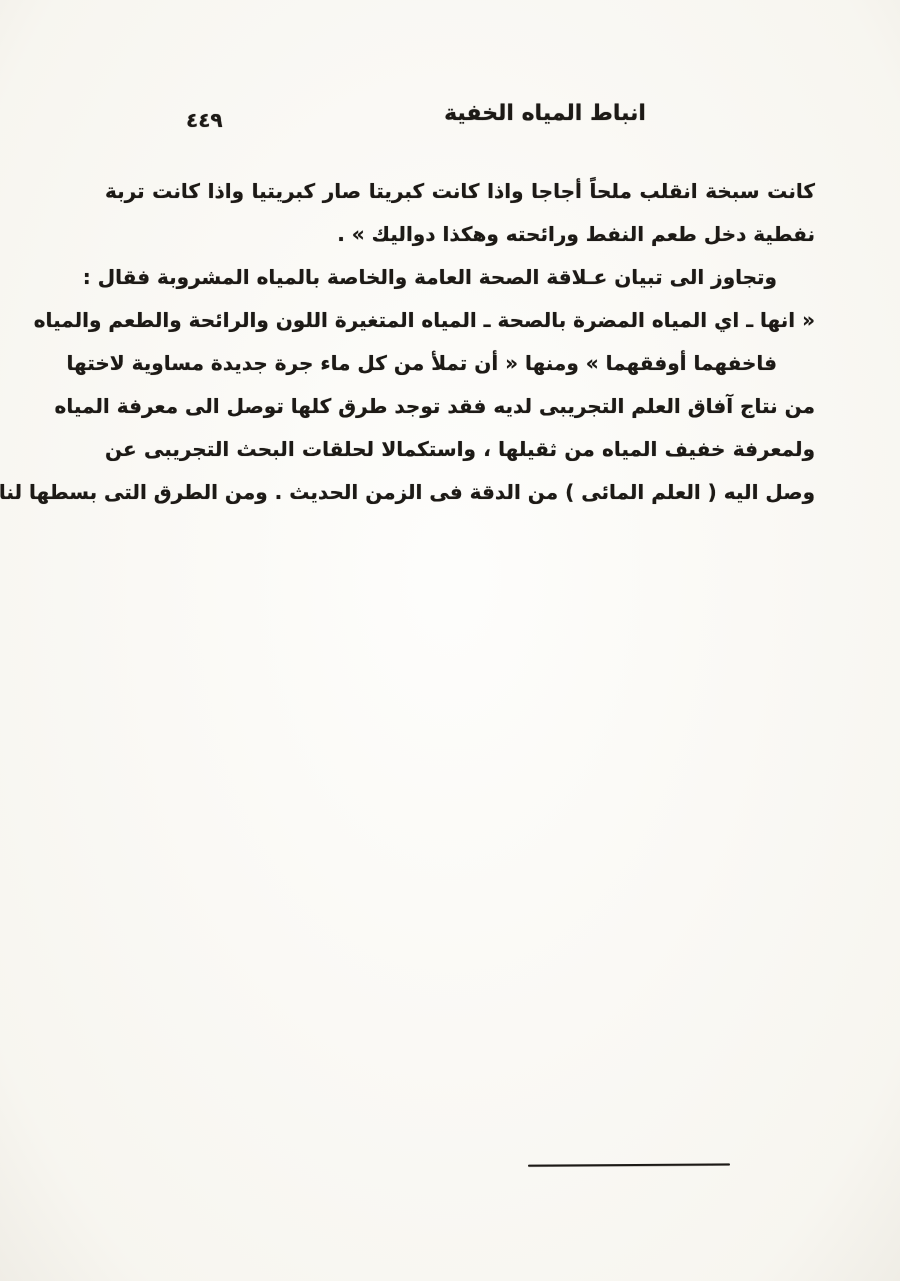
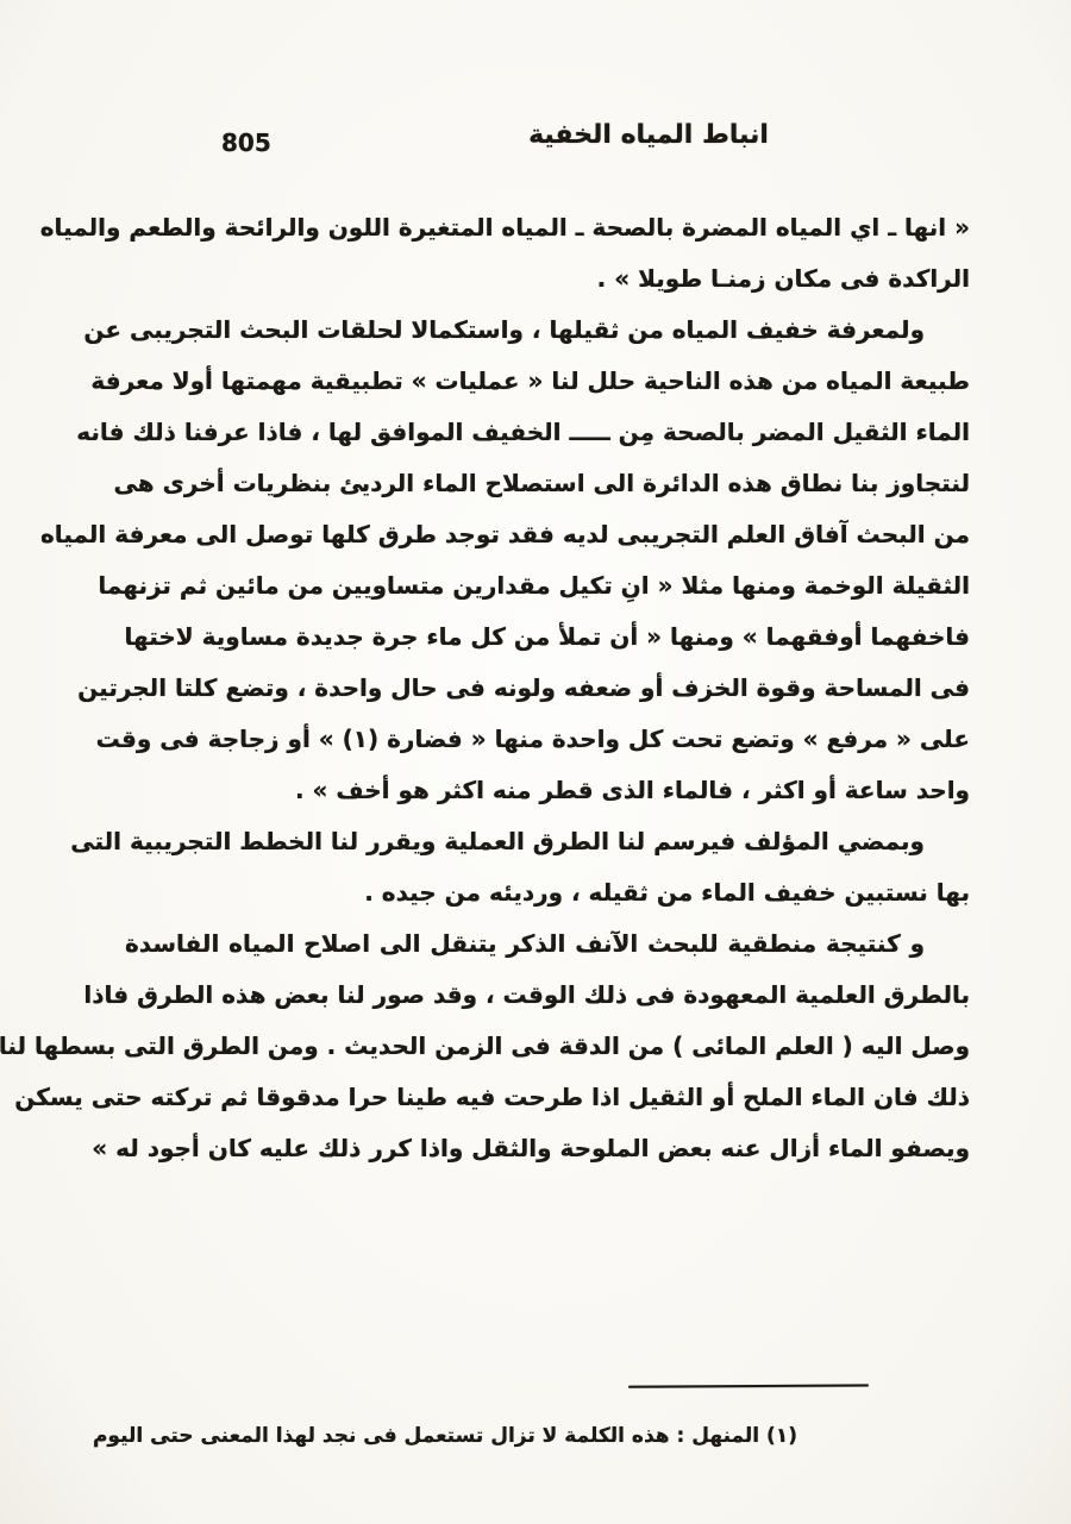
- ٤٤٩
+ 805
  انباط المياه الخفية
- كانت سبخة انقلب ملحاً أجاجا واذا كانت كبريتا صار كبريتيا واذا كانت تربة
- نفطية دخل طعم النفط ورائحته وهكذا دواليك » .
- وتجاوز الى تبيان عـلاقة الصحة العامة والخاصة بالمياه المشروبة فقال :
  « انها ـ اي المياه المضرة بالصحة ـ المياه المتغيرة اللون والرائحة والطعم والمياه
+ الراكدة فى مكان زمنـا طويلا » .
- فاخفهما أوفقهما » ومنها « أن تملأ من كل ماء جرة جديدة مساوية لاختها
+ ولمعرفة خفيف المياه من ثقيلها ، واستكمالا لحلقات البحث التجريبى عن
+ طبيعة المياه من هذه الناحية حلل لنا « عمليات » تطبيقية مهمتها أولا معرفة
+ الماء الثقيل المضر بالصحة مِن ـــــ الخفيف الموافق لها ، فاذا عرفنا ذلك فانه
+ لنتجاوز بنا نطاق هذه الدائرة الى استصلاح الماء الرديئ بنظريات أخرى هى
- من نتاج آفاق العلم التجريبى لديه فقد توجد طرق كلها توصل الى معرفة المياه
+ من البحث آفاق العلم التجريبى لديه فقد توجد طرق كلها توصل الى معرفة المياه
+ الثقيلة الوخمة ومنها مثلا « انِ تكيل مقدارين متساويين من مائين ثم تزنهما
- ولمعرفة خفيف المياه من ثقيلها ، واستكمالا لحلقات البحث التجريبى عن
+ فاخفهما أوفقهما » ومنها « أن تملأ من كل ماء جرة جديدة مساوية لاختها
+ فى المساحة وقوة الخزف أو ضعفه ولونه فى حال واحدة ، وتضع كلتا الجرتين
+ على « مرفع » وتضع تحت كل واحدة منها « فضارة (١) » أو زجاجة فى وقت
+ واحد ساعة أو اكثر ، فالماء الذى قطر منه اكثر هو أخف » .
+ وبمضي المؤلف فيرسم لنا الطرق العملية ويقرر لنا الخطط التجريبية التى
+ بها نستبين خفيف الماء من ثقيله ، ورديئه من جيده .
+ و كنتيجة منطقية للبحث الآنف الذكر يتنقل الى اصلاح المياه الفاسدة
+ بالطرق العلمية المعهودة فى ذلك الوقت ، وقد صور لنا بعض هذه الطرق فاذا
  وصل اليه ( العلم المائى ) من الدقة فى الزمن الحديث . ومن الطرق التى بسطها لنا
+ ذلك فان الماء الملح أو الثقيل اذا طرحت فيه طينا حرا مدقوقا ثم تركته حتى يسكن
+ ويصفو الماء أزال عنه بعض الملوحة والثقل واذا كرر ذلك عليه كان أجود له »
+ (١) المنهل : هذه الكلمة لا تزال تستعمل فى نجد لهذا المعنى حتى اليوم
